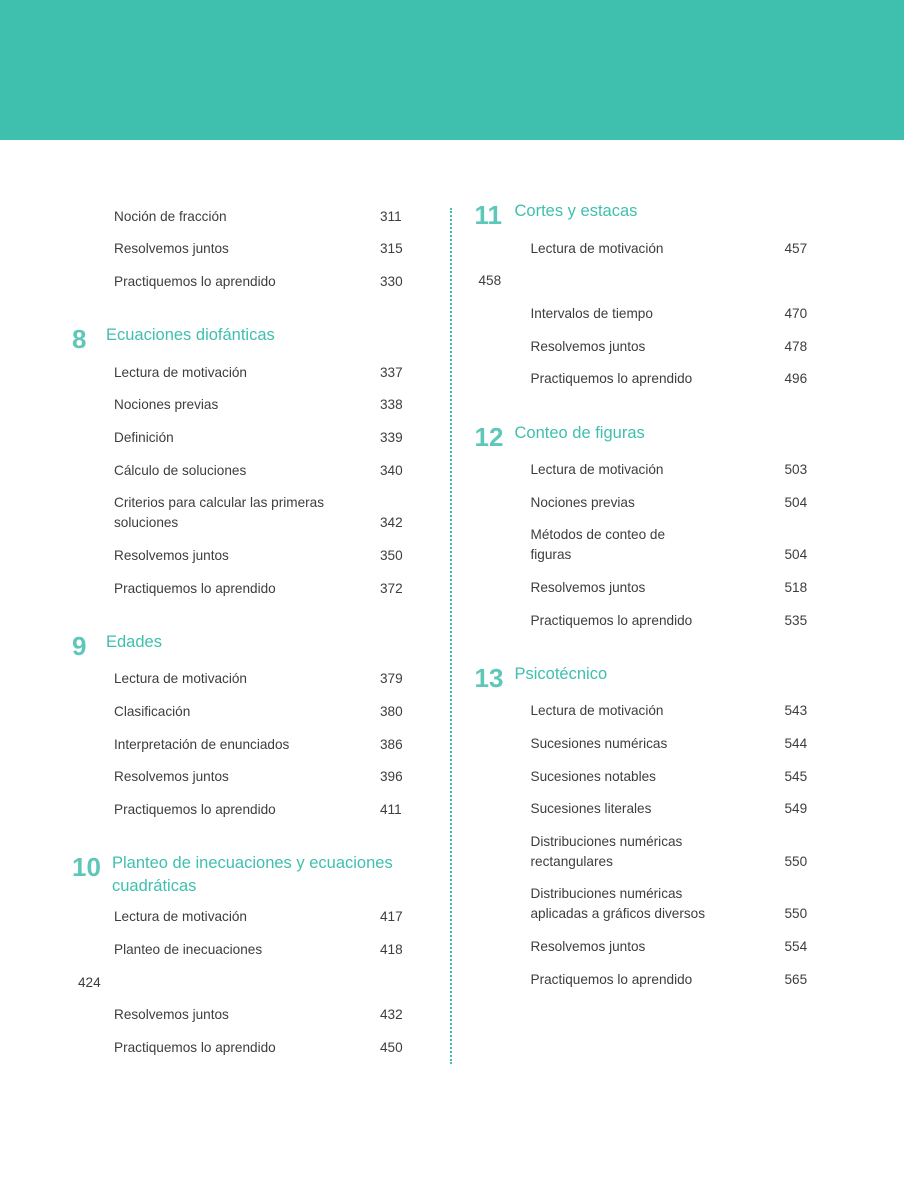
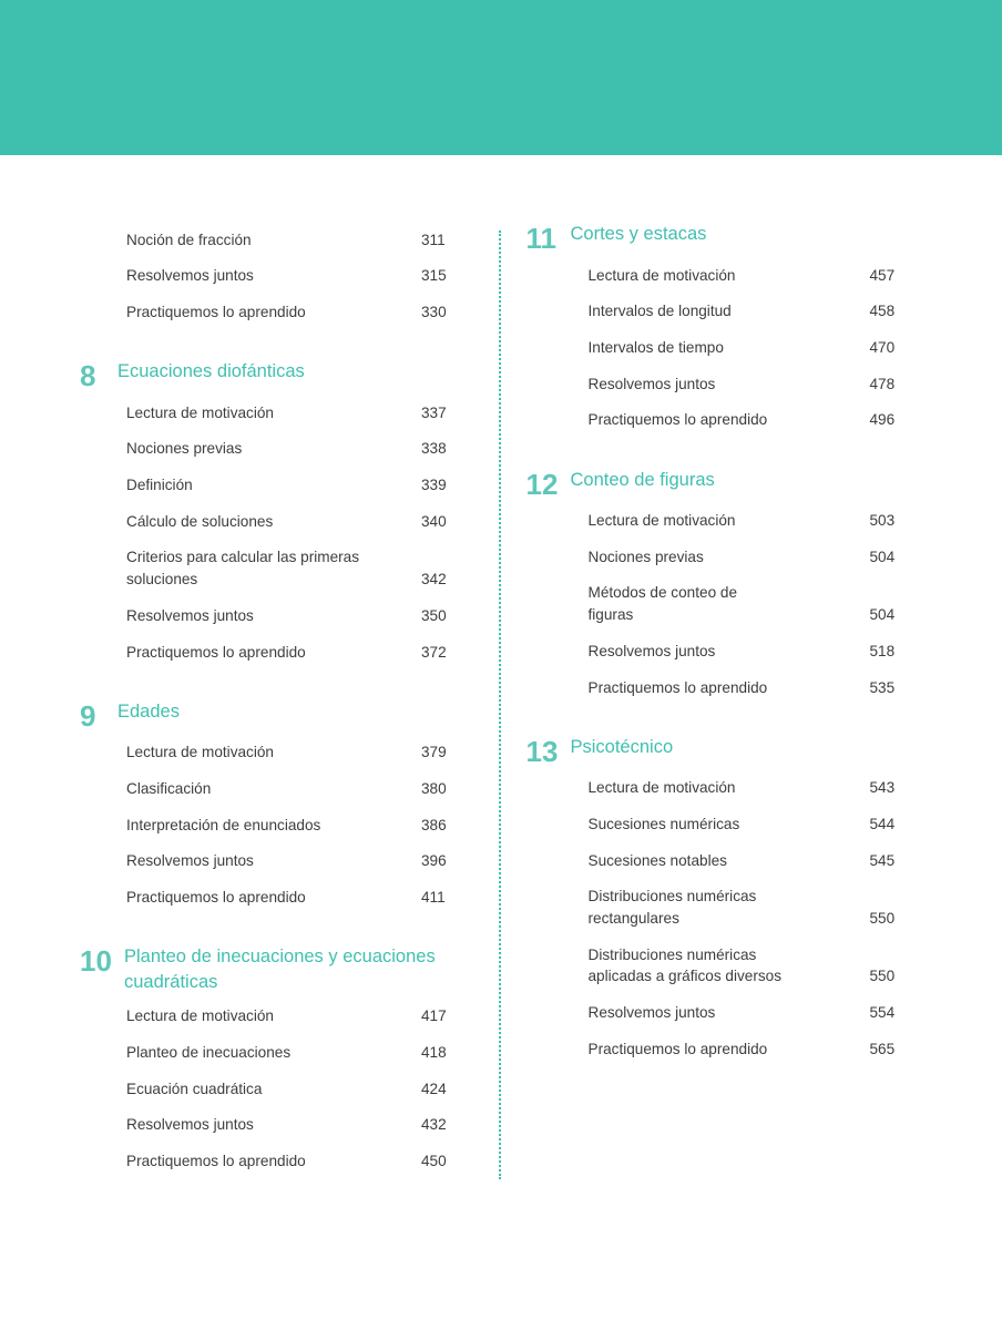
  Noción de fracción
  311
  Resolvemos juntos
  315
  Practiquemos lo aprendido
  330
  8
  Ecuaciones diofánticas
  Lectura de motivación
  337
  Nociones previas
  338
  Definición
  339
  Cálculo de soluciones
  340
  Criterios para calcular las primeras
  soluciones
  342
  Resolvemos juntos
  350
  Practiquemos lo aprendido
  372
  9
  Edades
  Lectura de motivación
  379
  Clasificación
  380
  Interpretación de enunciados
  386
  Resolvemos juntos
  396
  Practiquemos lo aprendido
  411
  10
  Planteo de inecuaciones y ecuaciones cuadráticas
  Lectura de motivación
  417
  Planteo de inecuaciones
  418
+ Ecuación cuadrática
  424
  Resolvemos juntos
  432
  Practiquemos lo aprendido
  450
  11
  Cortes y estacas
  Lectura de motivación
  457
+ Intervalos de longitud
  458
  Intervalos de tiempo
  470
  Resolvemos juntos
  478
  Practiquemos lo aprendido
  496
  12
  Conteo de figuras
  Lectura de motivación
  503
  Nociones previas
  504
  Métodos de conteo de
  figuras
  504
  Resolvemos juntos
  518
  Practiquemos lo aprendido
  535
  13
  Psicotécnico
  Lectura de motivación
  543
  Sucesiones numéricas
  544
  Sucesiones notables
  545
- Sucesiones literales
- 549
  Distribuciones numéricas
  rectangulares
  550
  Distribuciones numéricas
  aplicadas a gráficos diversos
  550
  Resolvemos juntos
  554
  Practiquemos lo aprendido
  565
